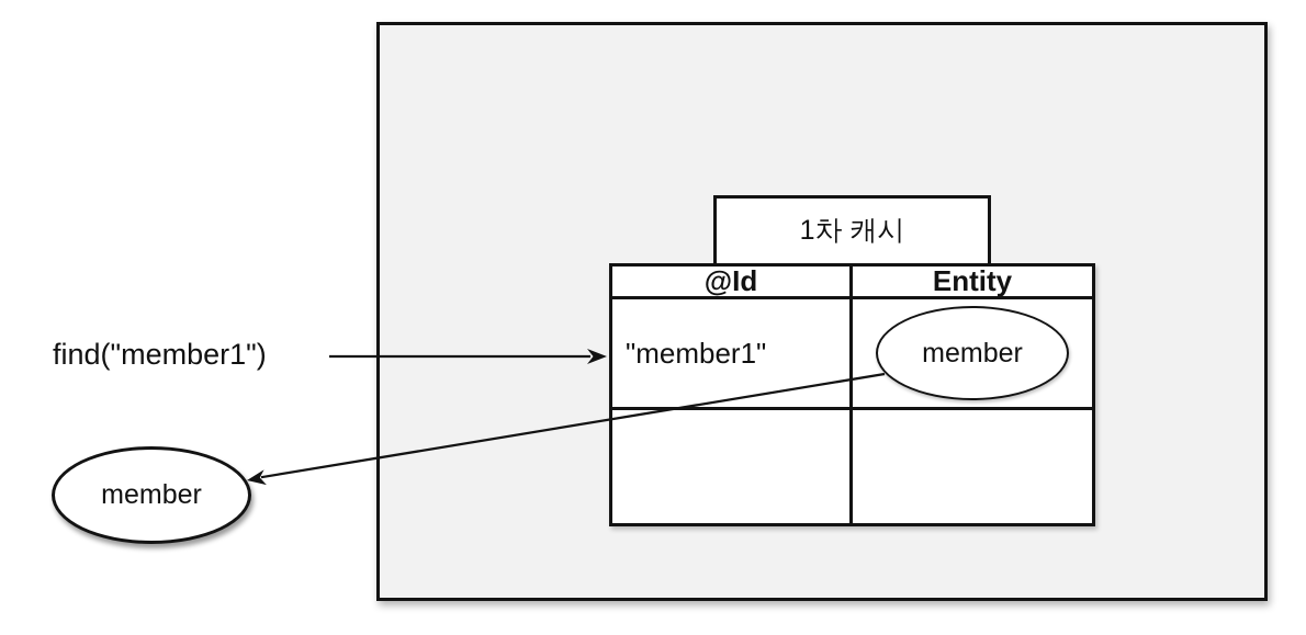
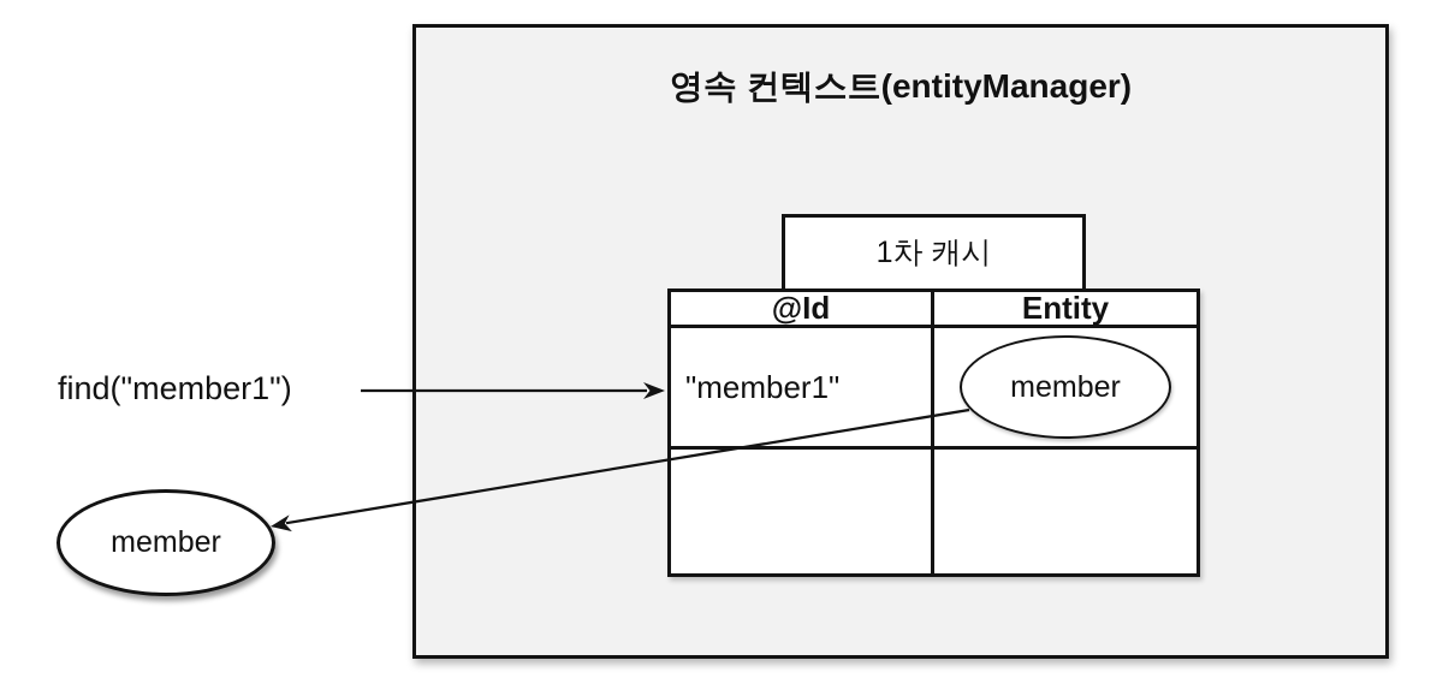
+ 영속 컨텍스트(entityManager)
  1차 캐시
  @Id
  Entity
  "member1"
  member
  find("member1")
  member
